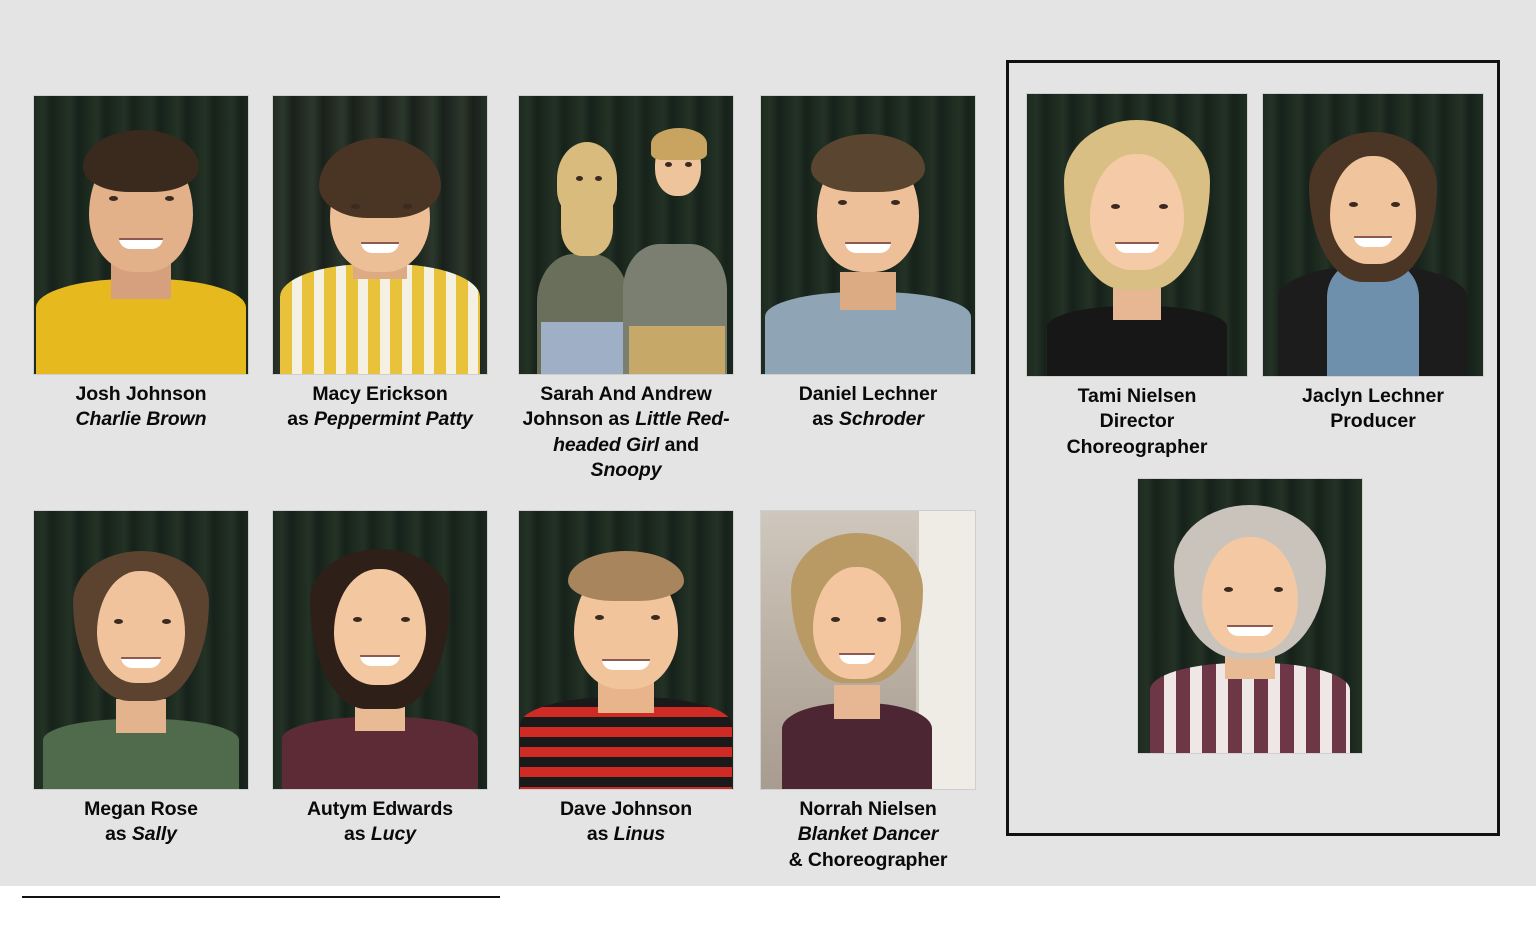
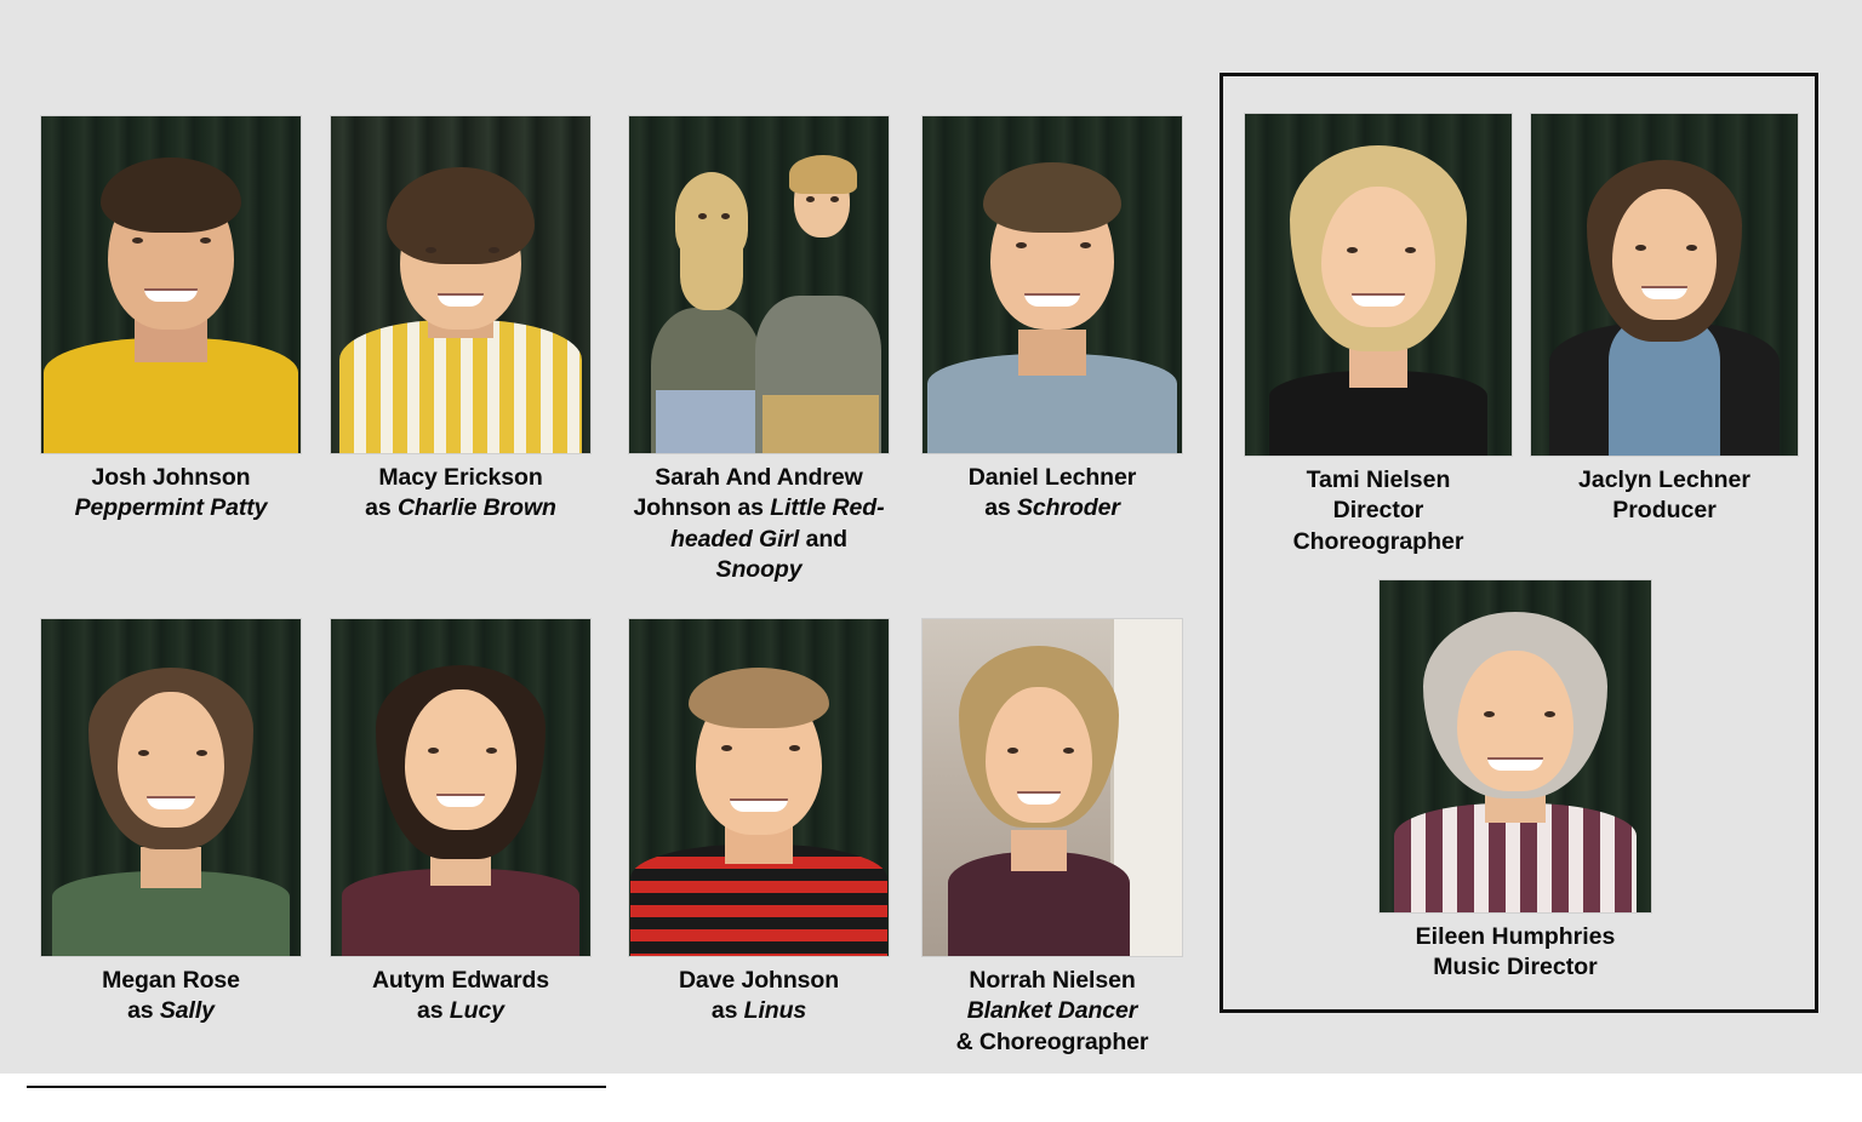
  Josh Johnson
- Charlie Brown
+ Peppermint Patty
  Macy Erickson
- as Peppermint Patty
+ as Charlie Brown
  Sarah And Andrew Johnson as Little Red-headed Girl and Snoopy
  Daniel Lechner
  as Schroder
  Megan Rose
  as Sally
  Autym Edwards
  as Lucy
  Dave Johnson
  as Linus
  Norrah Nielsen
  Blanket Dancer
  & Choreographer
  Tami Nielsen
  Director
  Choreographer
  Jaclyn Lechner
  Producer
+ Eileen Humphries
+ Music Director
